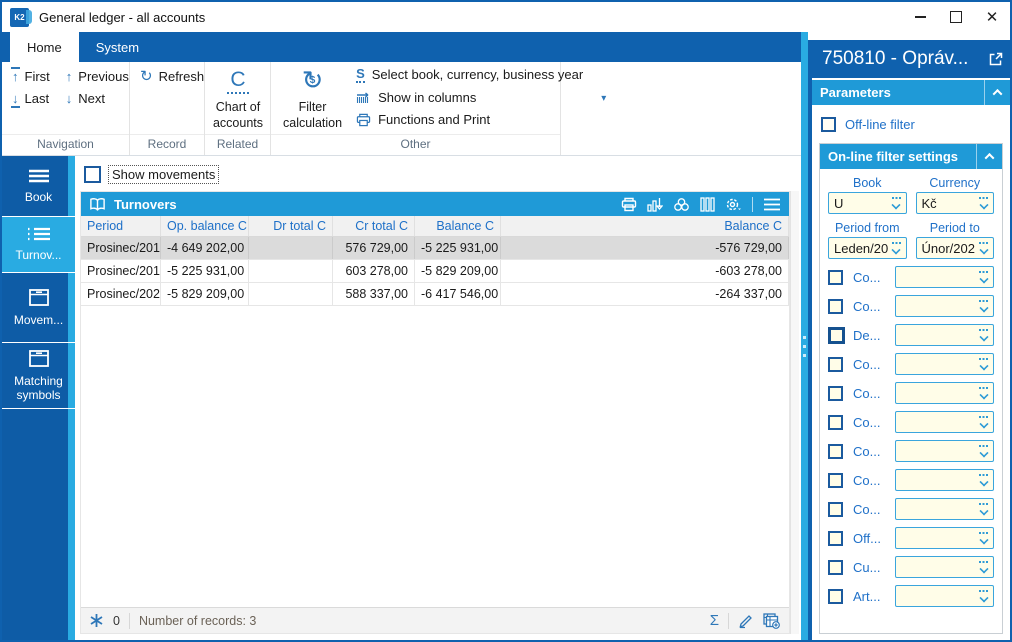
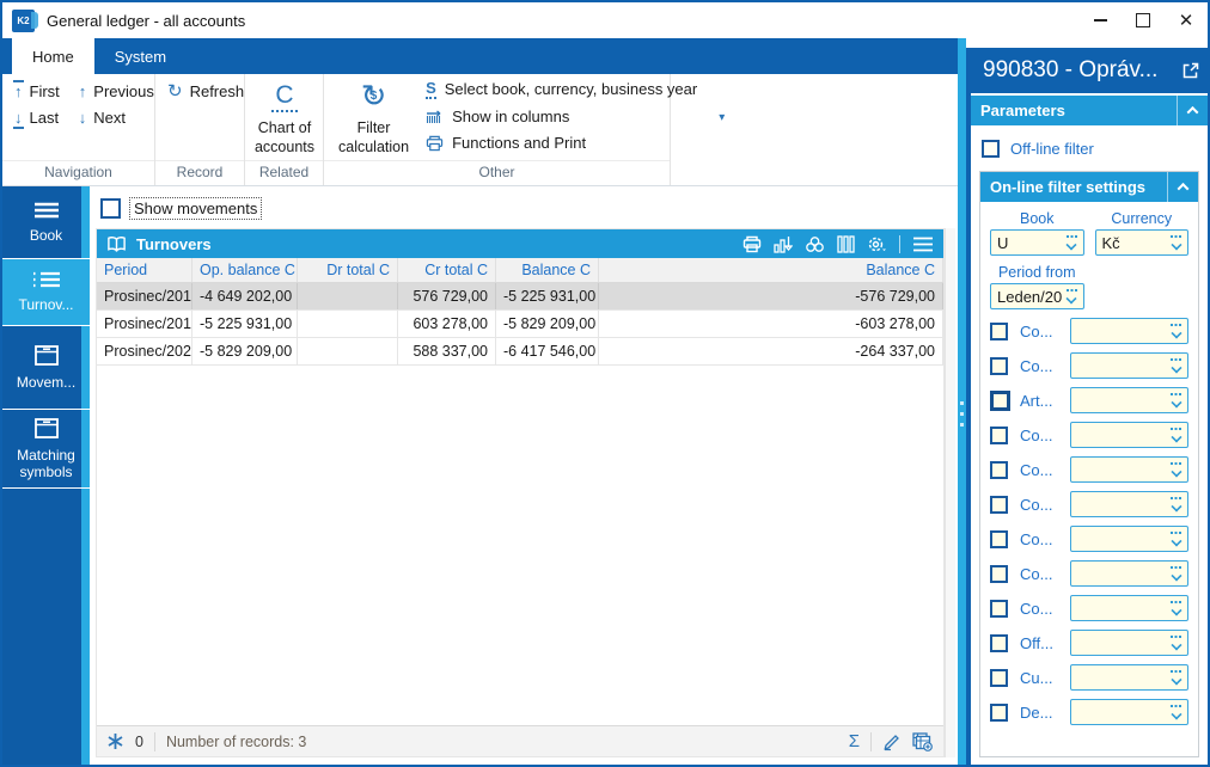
  K2
  General ledger - all accounts
  ✕
  Home
  System
  ↑
  First
  ↑
  Previous
  ↓
  Last
  ↓
  Next
  Navigation
  ↻
  Refresh
  Record
  C
  Chart of accounts
  Related
  ↻
  $
  Filter calculation
  S
  Select book, currency, business year
  Show in columns
  Functions and Print
  ▾
  Other
  Book
  Turnov...
  Movem...
  Matching symbols
  Show movements
  Turnovers
  Period
  Op. balance C
  Dr total C
  Cr total C
  Balance C
  Balance C
  Prosinec/201
  -4 649 202,00
  576 729,00
  -5 225 931,00
  -576 729,00
  Prosinec/201
  -5 225 931,00
  603 278,00
  -5 829 209,00
  -603 278,00
  Prosinec/202
  -5 829 209,00
  588 337,00
  -6 417 546,00
  -264 337,00
  0
  Number of records: 3
  Σ
- 750810 - Opráv...
+ 990830 - Opráv...
  Parameters
  Off-line filter
  On-line filter settings
  Book
  U
  Currency
  Kč
  Period from
  Leden/20
- Period to
- Únor/202
  Co...
  Co...
- De...
+ Art...
  Co...
  Co...
  Co...
  Co...
  Co...
  Co...
  Off...
  Cu...
- Art...
+ De...
